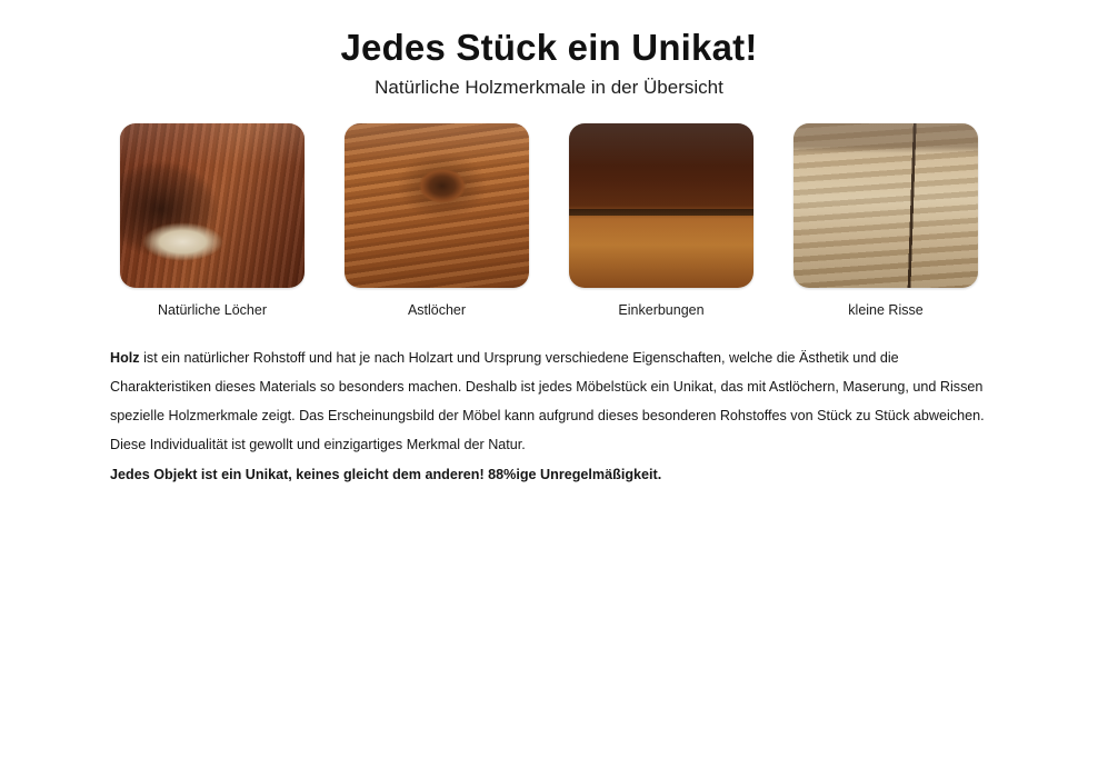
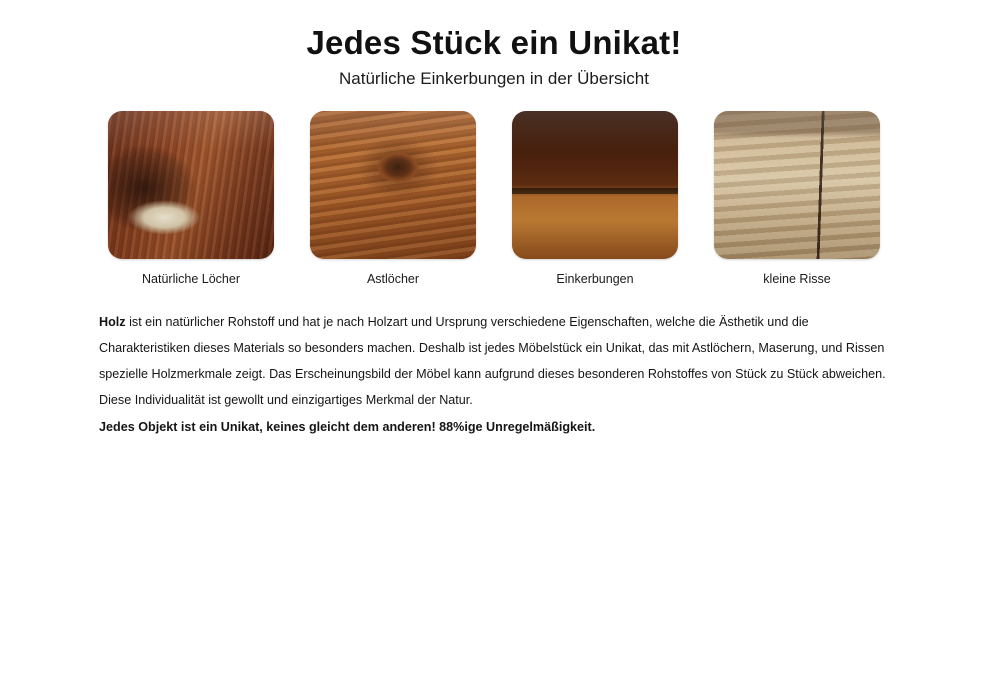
  Jedes Stück ein Unikat!
- Natürliche Holzmerkmale in der Übersicht
+ Natürliche Einkerbungen in der Übersicht
  Natürliche Löcher
  Astlöcher
  Einkerbungen
  kleine Risse
  Holz ist ein natürlicher Rohstoff und hat je nach Holzart und Ursprung verschiedene Eigenschaften, welche die Ästhetik und die Charakteristiken dieses Materials so besonders machen. Deshalb ist jedes Möbelstück ein Unikat, das mit Astlöchern, Maserung, und Rissen spezielle Holzmerkmale zeigt. Das Erscheinungsbild der Möbel kann aufgrund dieses besonderen Rohstoffes von Stück zu Stück abweichen. Diese Individualität ist gewollt und einzigartiges Merkmal der Natur.
  Jedes Objekt ist ein Unikat, keines gleicht dem anderen! 88%ige Unregelmäßigkeit.
